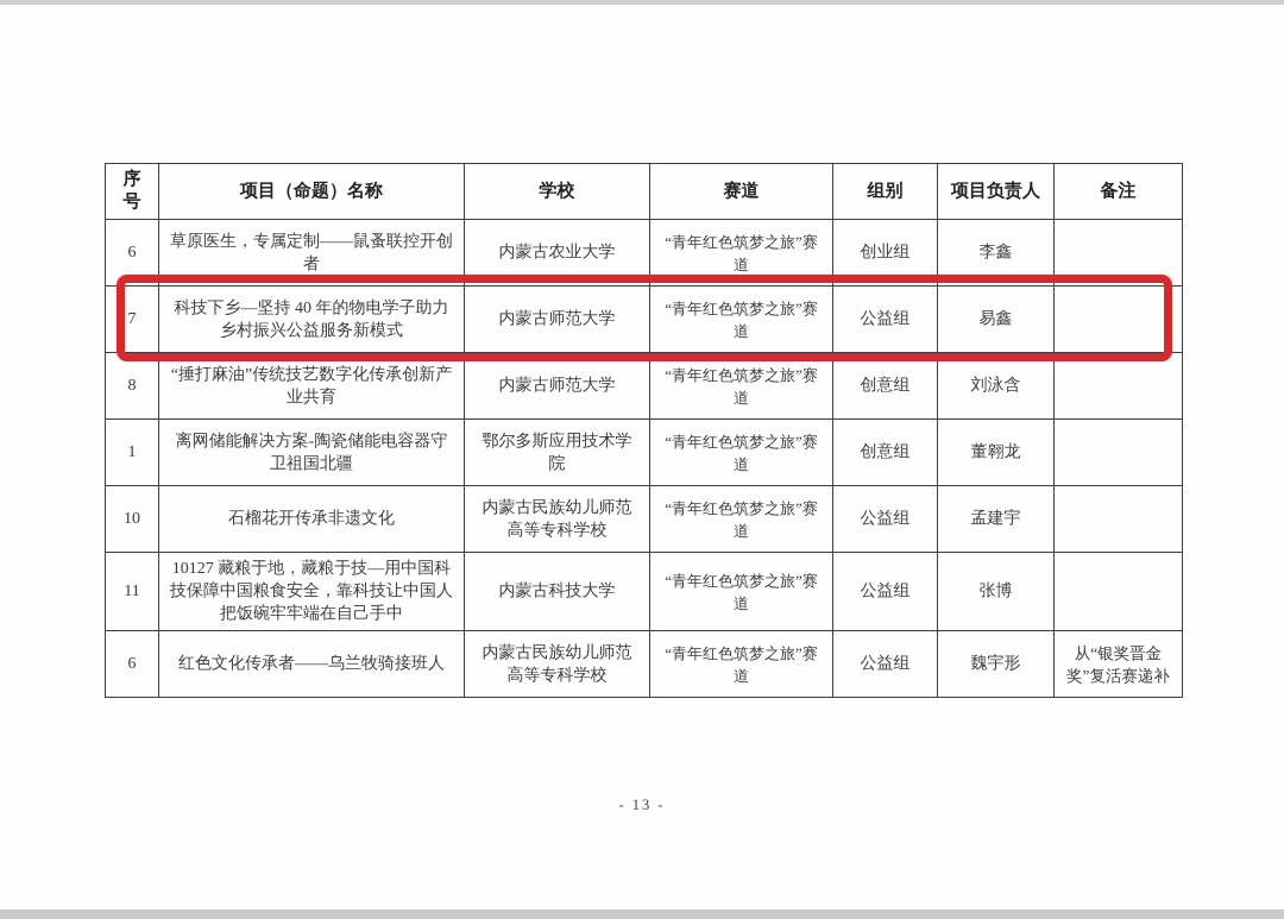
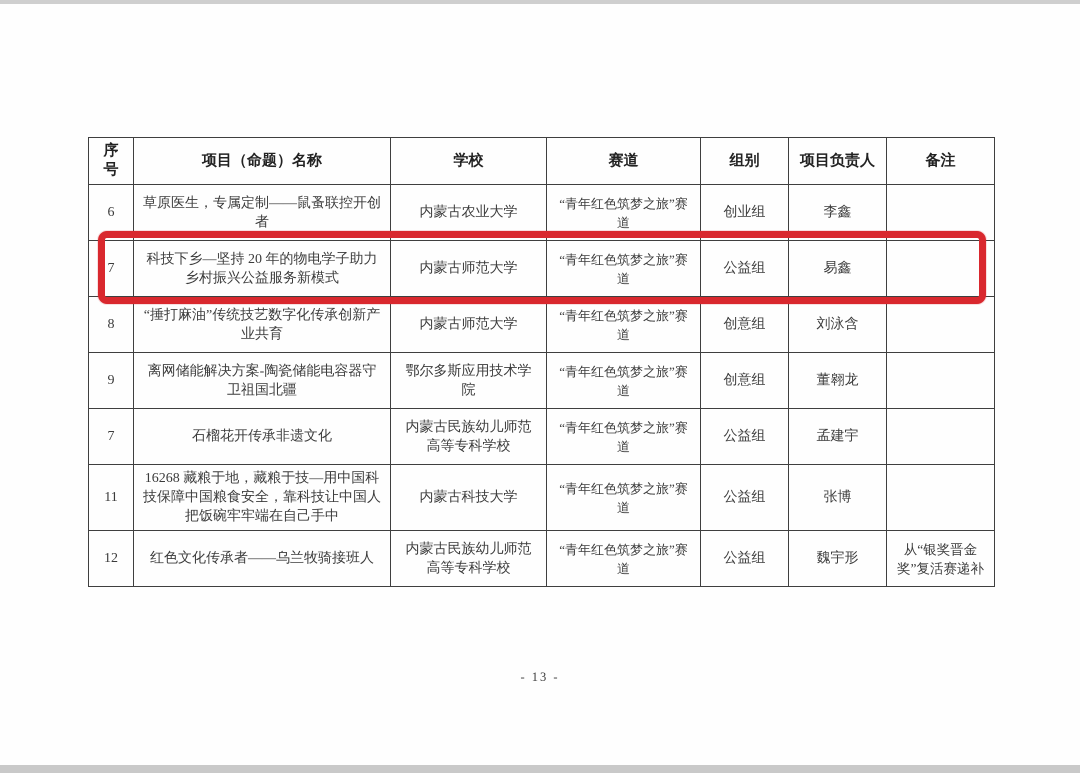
  序号	项目（命题）名称	学校	赛道	组别	项目负责人	备注
  6	草原医生，专属定制——鼠蚤联控开创者	内蒙古农业大学	“青年红色筑梦之旅”赛道	创业组	李鑫
- 7	科技下乡—坚持 40 年的物电学子助力乡村振兴公益服务新模式	内蒙古师范大学	“青年红色筑梦之旅”赛道	公益组	易鑫
+ 7	科技下乡—坚持 20 年的物电学子助力乡村振兴公益服务新模式	内蒙古师范大学	“青年红色筑梦之旅”赛道	公益组	易鑫
  8	“捶打麻油”传统技艺数字化传承创新产业共育	内蒙古师范大学	“青年红色筑梦之旅”赛道	创意组	刘泳含
- 1	离网储能解决方案-陶瓷储能电容器守卫祖国北疆	鄂尔多斯应用技术学院	“青年红色筑梦之旅”赛道	创意组	董翱龙
+ 9	离网储能解决方案-陶瓷储能电容器守卫祖国北疆	鄂尔多斯应用技术学院	“青年红色筑梦之旅”赛道	创意组	董翱龙
- 10	石榴花开传承非遗文化	内蒙古民族幼儿师范高等专科学校	“青年红色筑梦之旅”赛道	公益组	孟建宇
+ 7	石榴花开传承非遗文化	内蒙古民族幼儿师范高等专科学校	“青年红色筑梦之旅”赛道	公益组	孟建宇
- 11	10127 藏粮于地，藏粮于技—用中国科技保障中国粮食安全，靠科技让中国人把饭碗牢牢端在自己手中	内蒙古科技大学	“青年红色筑梦之旅”赛道	公益组	张博
+ 11	16268 藏粮于地，藏粮于技—用中国科技保障中国粮食安全，靠科技让中国人把饭碗牢牢端在自己手中	内蒙古科技大学	“青年红色筑梦之旅”赛道	公益组	张博
- 6	红色文化传承者——乌兰牧骑接班人	内蒙古民族幼儿师范高等专科学校	“青年红色筑梦之旅”赛道	公益组	魏宇形	从“银奖晋金奖”复活赛递补
+ 12	红色文化传承者——乌兰牧骑接班人	内蒙古民族幼儿师范高等专科学校	“青年红色筑梦之旅”赛道	公益组	魏宇形	从“银奖晋金奖”复活赛递补
  - 13 -
